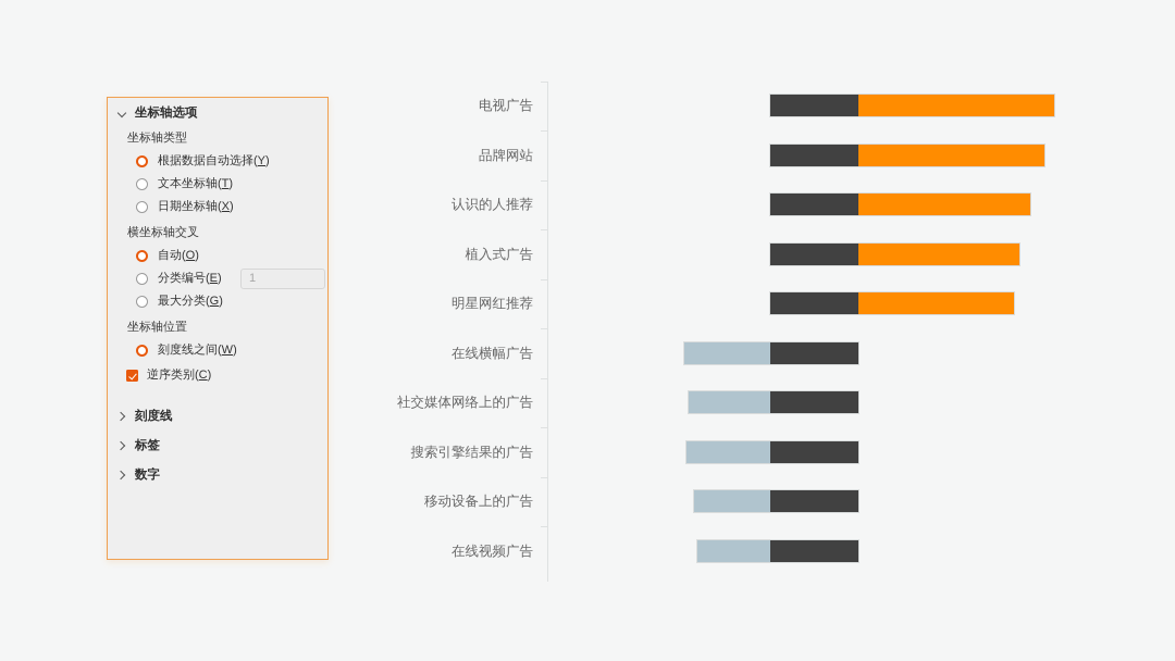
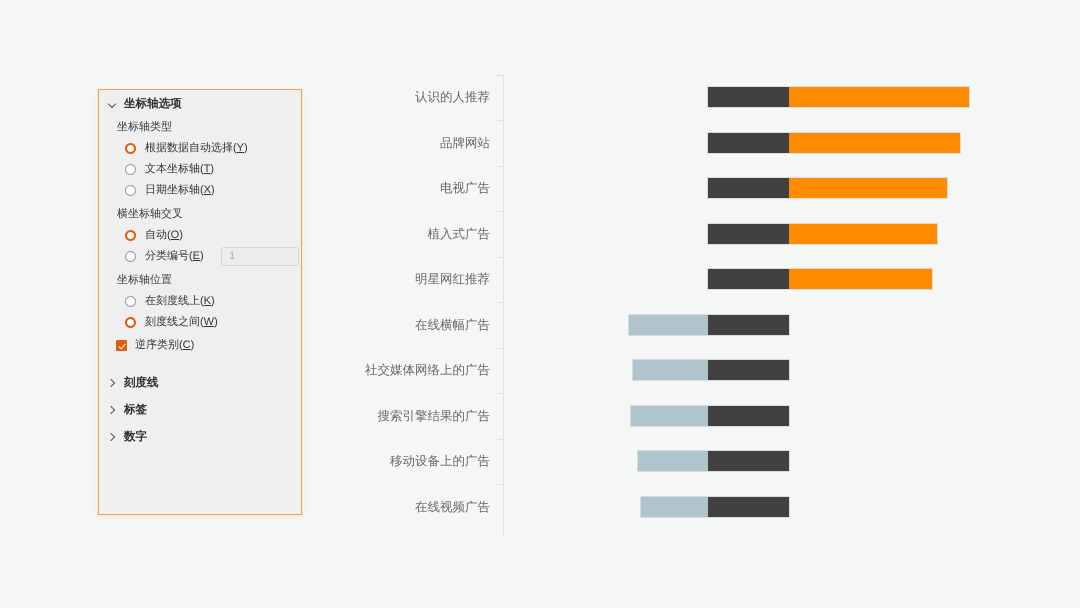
- 电视广告
+ 认识的人推荐
  品牌网站
- 认识的人推荐
+ 电视广告
  植入式广告
  明星网红推荐
  在线横幅广告
  社交媒体网络上的广告
  搜索引擎结果的广告
  移动设备上的广告
  在线视频广告
  坐标轴选项
  坐标轴类型
  根据数据自动选择(Y)
  文本坐标轴(T)
  日期坐标轴(X)
  横坐标轴交叉
  自动(O)
  分类编号(E)
  1
- 最大分类(G)
  坐标轴位置
+ 在刻度线上(K)
  刻度线之间(W)
  逆序类别(C)
  刻度线
  标签
  数字
